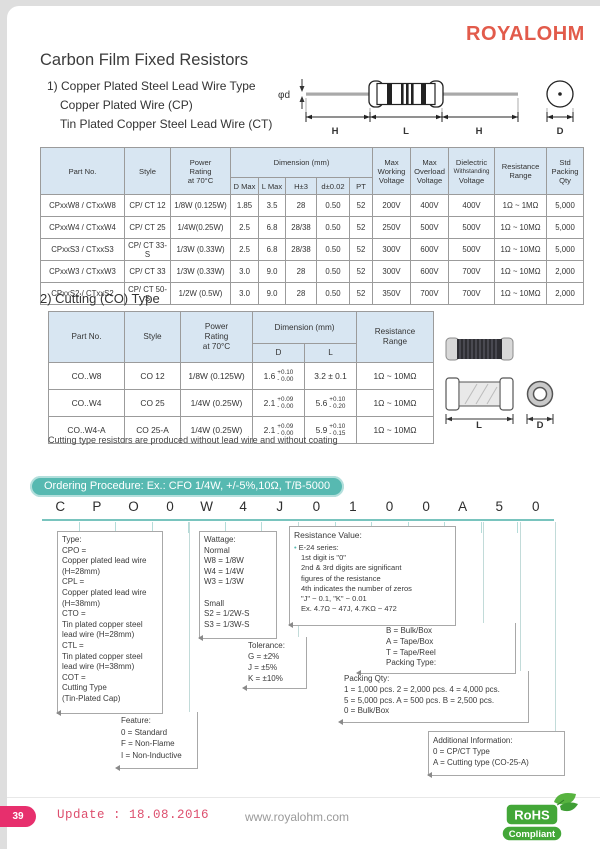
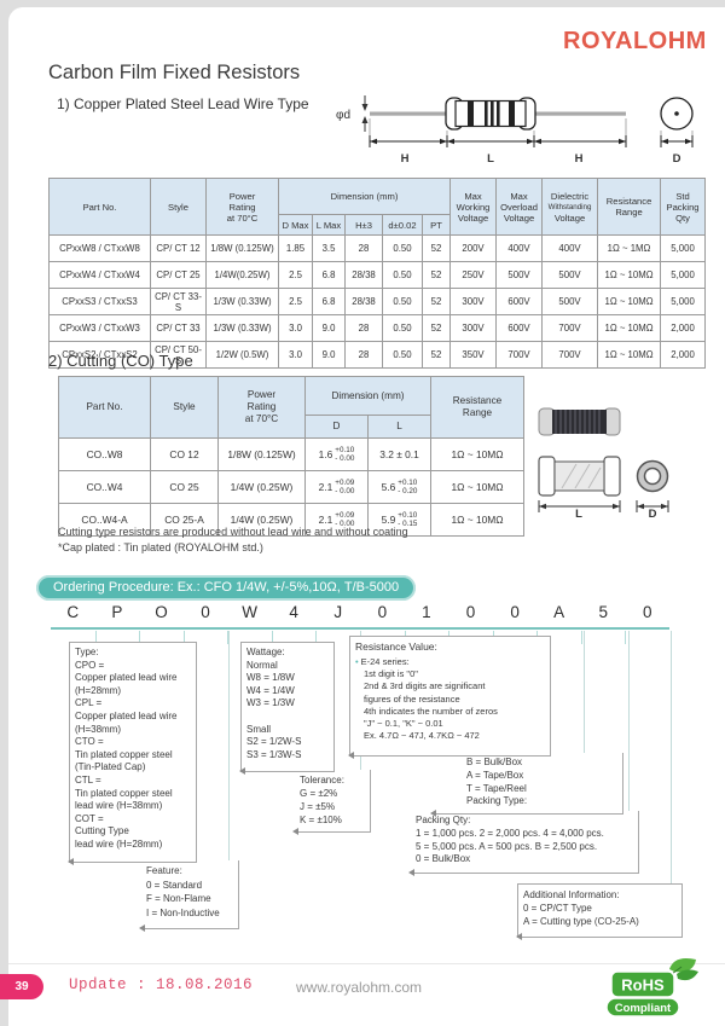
  ROYALOHM
  Carbon Film Fixed Resistors
  1) Copper Plated Steel Lead Wire Type
- Copper Plated Wire (CP)
- Tin Plated Copper Steel Lead Wire (CT)
  φd
  H
  L
  H
  D
  Part No.	Style	PowerRatingat 70°C	Dimension (mm)	MaxWorkingVoltage	MaxOverloadVoltage	DielectricVoltage	ResistanceRange	StdPackingQty
  D Max	L Max	H±3	d±0.02	PT
  CPxxW8 / CTxxW8	CP/ CT 12	1/8W (0.125W)	1.85	3.5	28	0.50	52	200V	400V	400V	1Ω ~ 1MΩ	5,000
  CPxxW4 / CTxxW4	CP/ CT 25	1/4W(0.25W)	2.5	6.8	28/38	0.50	52	250V	500V	500V	1Ω ~ 10MΩ	5,000
  CPxxS3 / CTxxS3	CP/ CT 33-S	1/3W (0.33W)	2.5	6.8	28/38	0.50	52	300V	600V	500V	1Ω ~ 10MΩ	5,000
  CPxxW3 / CTxxW3	CP/ CT 33	1/3W (0.33W)	3.0	9.0	28	0.50	52	300V	600V	700V	1Ω ~ 10MΩ	2,000
  CPxxS2 / CTxxS2	CP/ CT 50-S	1/2W (0.5W)	3.0	9.0	28	0.50	52	350V	700V	700V	1Ω ~ 10MΩ	2,000
  2) Cutting (CO) Type
  Part No.	Style	PowerRatingat 70°C	Dimension (mm)	ResistanceRange
  D	L
  CO..W8	CO 12	1/8W (0.125W)	1.6	3.2 ± 0.1	1Ω ~ 10MΩ
  L
  D
  Cutting type resistors are produced without lead wire and without coating
+ *Cap plated : Tin plated (ROYALOHM std.)
  Ordering Procedure: Ex.: CFO 1/4W, +/-5%,10Ω, T/B-5000
  C
  P
  O
  0
  W
  4
  J
  0
  1
  0
  0
  A
  5
  0
  Type:
  CPO =
  Copper plated lead wire
  (H=28mm)
  CPL =
  Copper plated lead wire
  (H=38mm)
  CTO =
  Tin plated copper steel
- lead wire (H=28mm)
+ (Tin-Plated Cap)
  CTL =
  Tin plated copper steel
  lead wire (H=38mm)
  COT =
  Cutting Type
- (Tin-Plated Cap)
+ lead wire (H=28mm)
  Feature:
  0 = Standard
  F = Non-Flame
  I = Non-Inductive
  Wattage:
  Normal
  W8 = 1/8W
  W4 = 1/4W
  W3 = 1/3W
  Small
  S2 = 1/2W-S
  S3 = 1/3W-S
  Tolerance:
  G = ±2%
  J = ±5%
  K = ±10%
  Resistance Value:
  • E-24 series:
  1st digit is "0"
  2nd & 3rd digits are significant
  figures of the resistance
  4th indicates the number of zeros
  "J" ~ 0.1, "K" ~ 0.01
  Ex. 4.7Ω ~ 47J, 4.7KΩ ~ 472
  B = Bulk/Box
  A = Tape/Box
  T = Tape/Reel
  Packing Type:
  Packing Qty:
  1 = 1,000 pcs. 2 = 2,000 pcs. 4 = 4,000 pcs.
  5 = 5,000 pcs. A = 500 pcs. B = 2,500 pcs.
  0 = Bulk/Box
  Additional Information:
  0 = CP/CT Type
  A = Cutting type (CO-25-A)
  39
  Update : 18.08.2016
  www.royalohm.com
  RoHS
  Compliant
